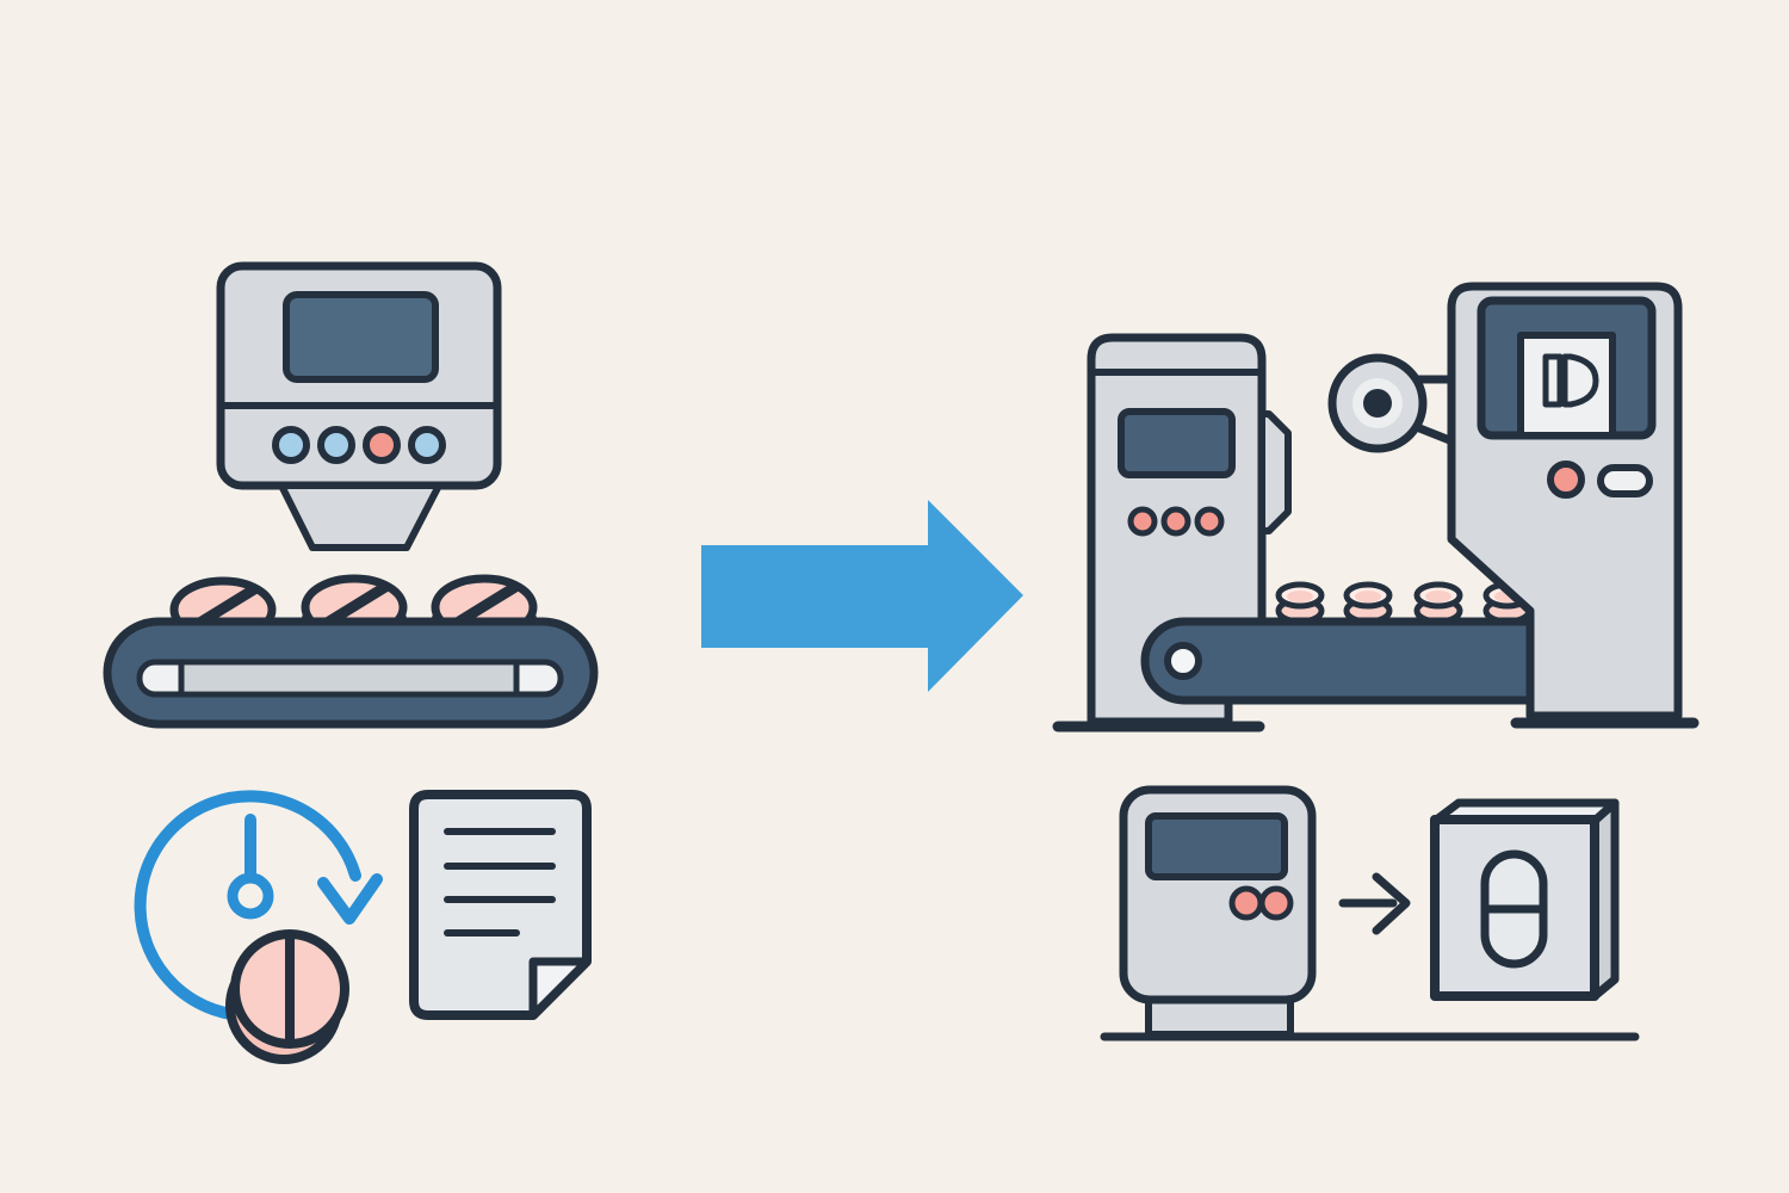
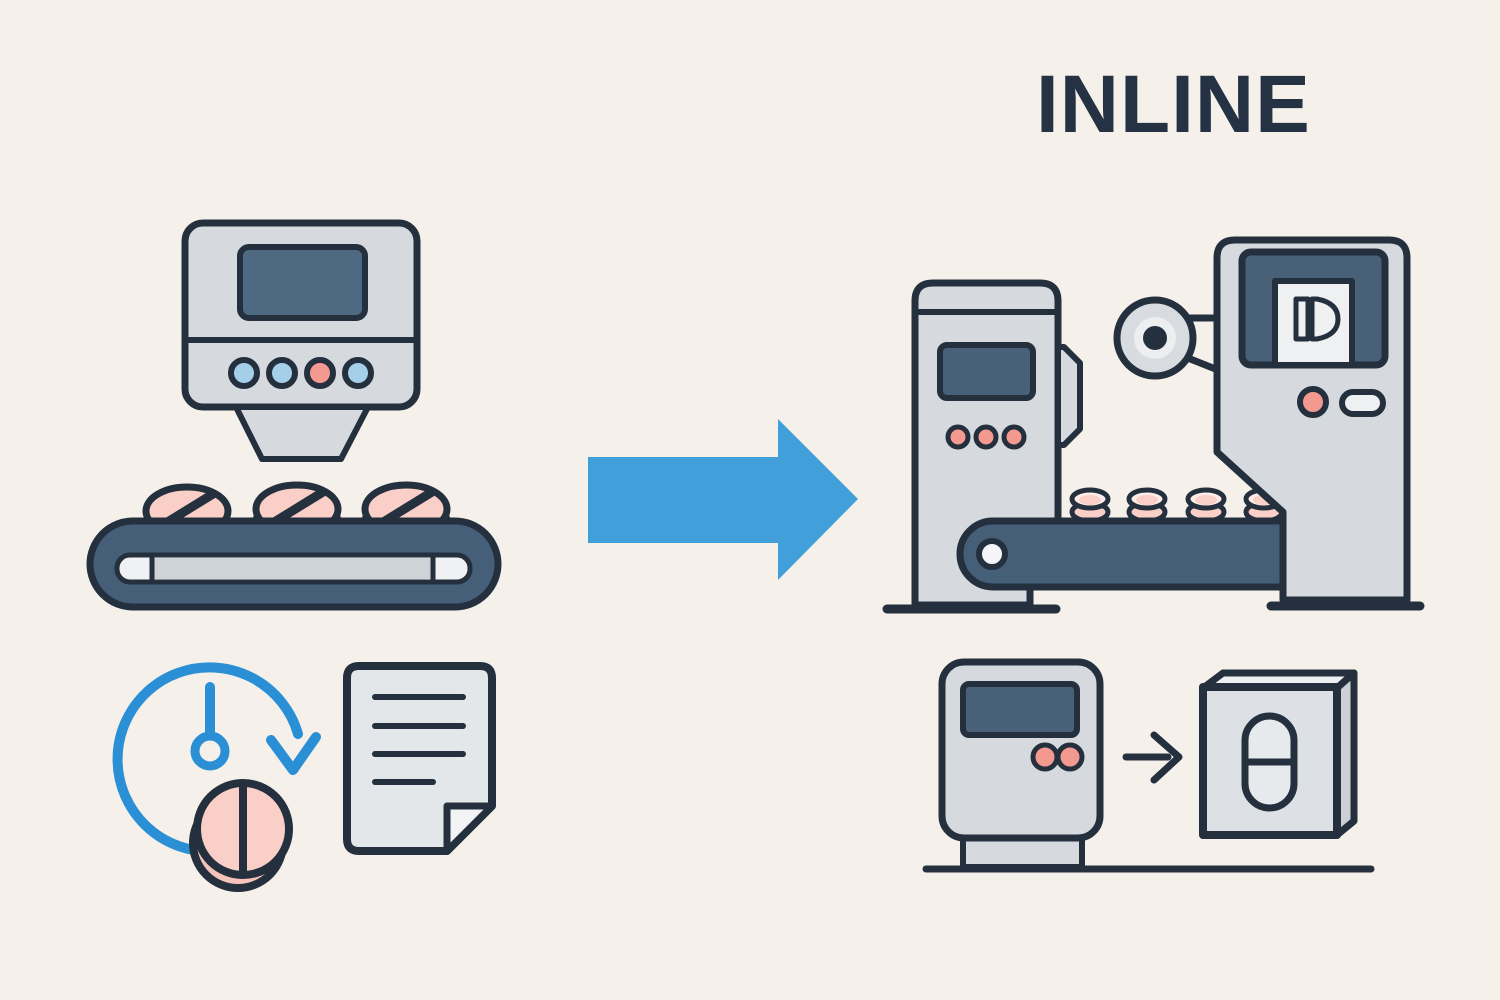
+ INLINE
